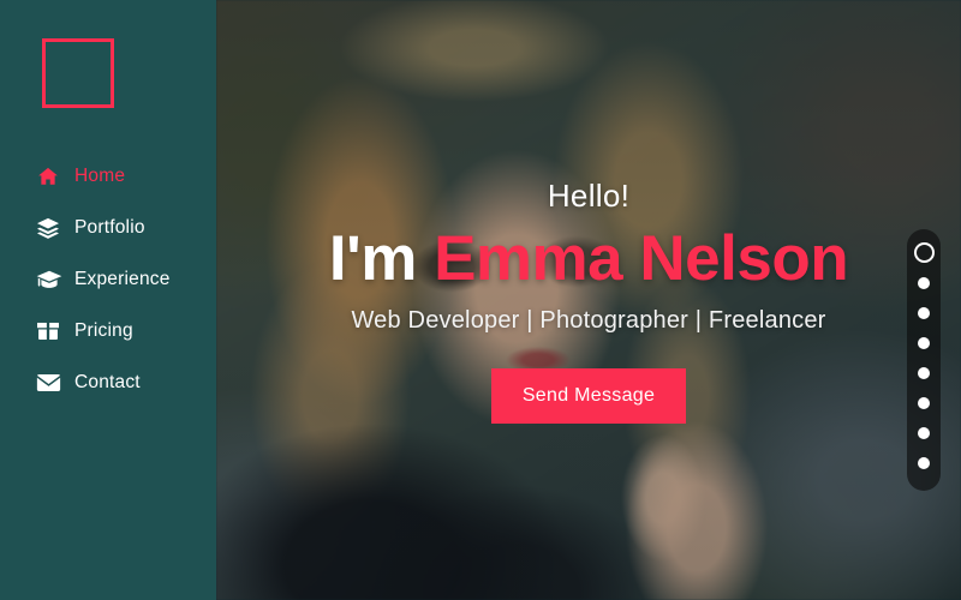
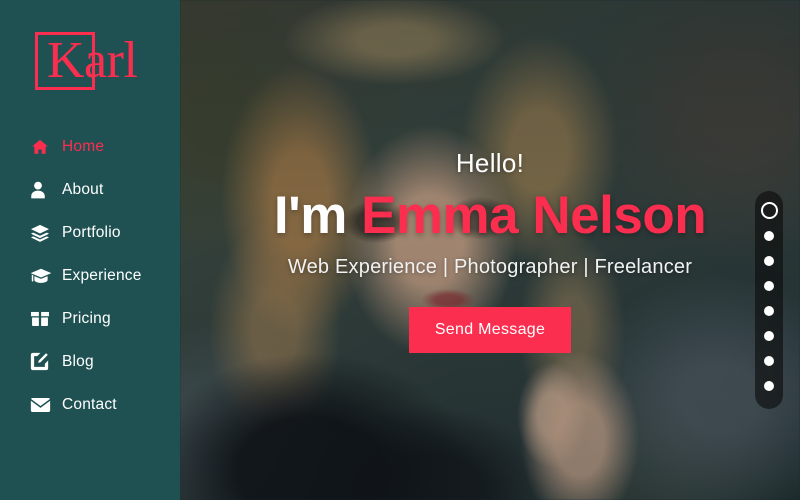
+ Karl
  Home
+ About
  Portfolio
  Experience
  Pricing
+ Blog
  Contact
  Hello!
  I'm Emma Nelson
- Web Developer | Photographer | Freelancer
+ Web Experience | Photographer | Freelancer
  Send Message
